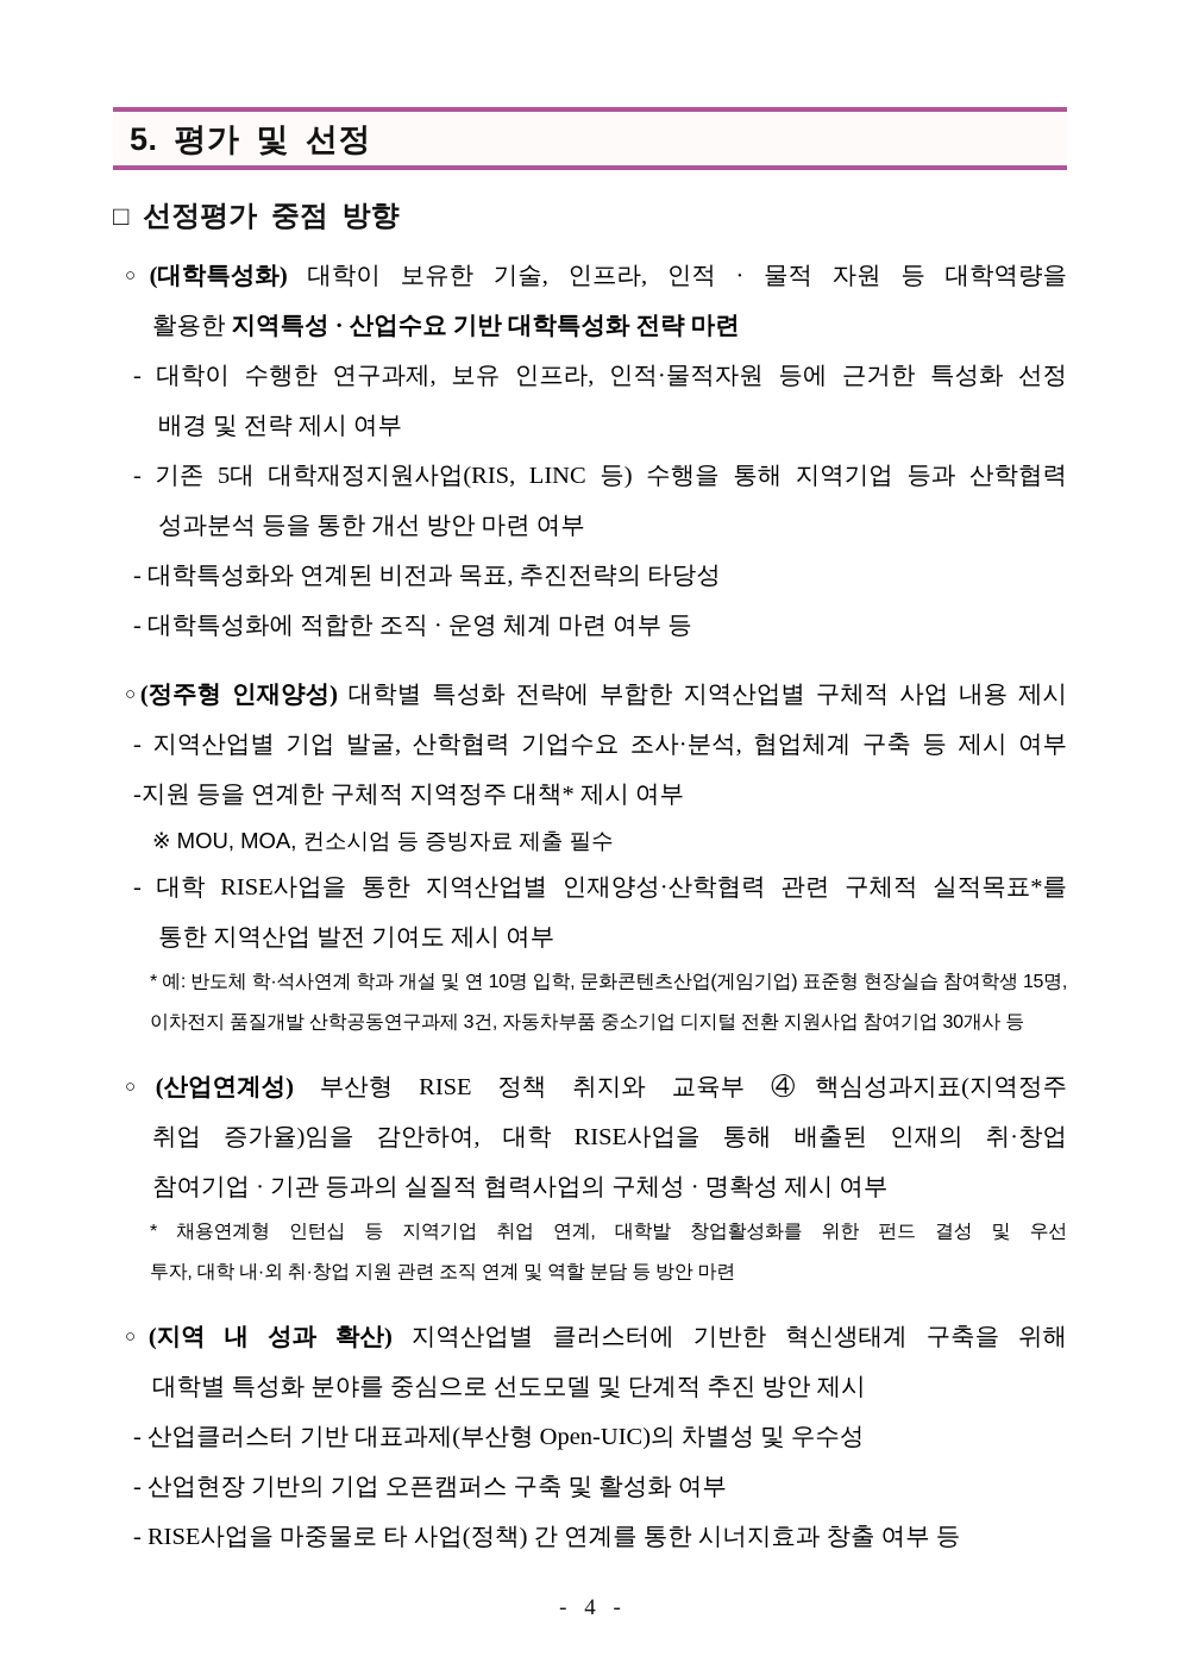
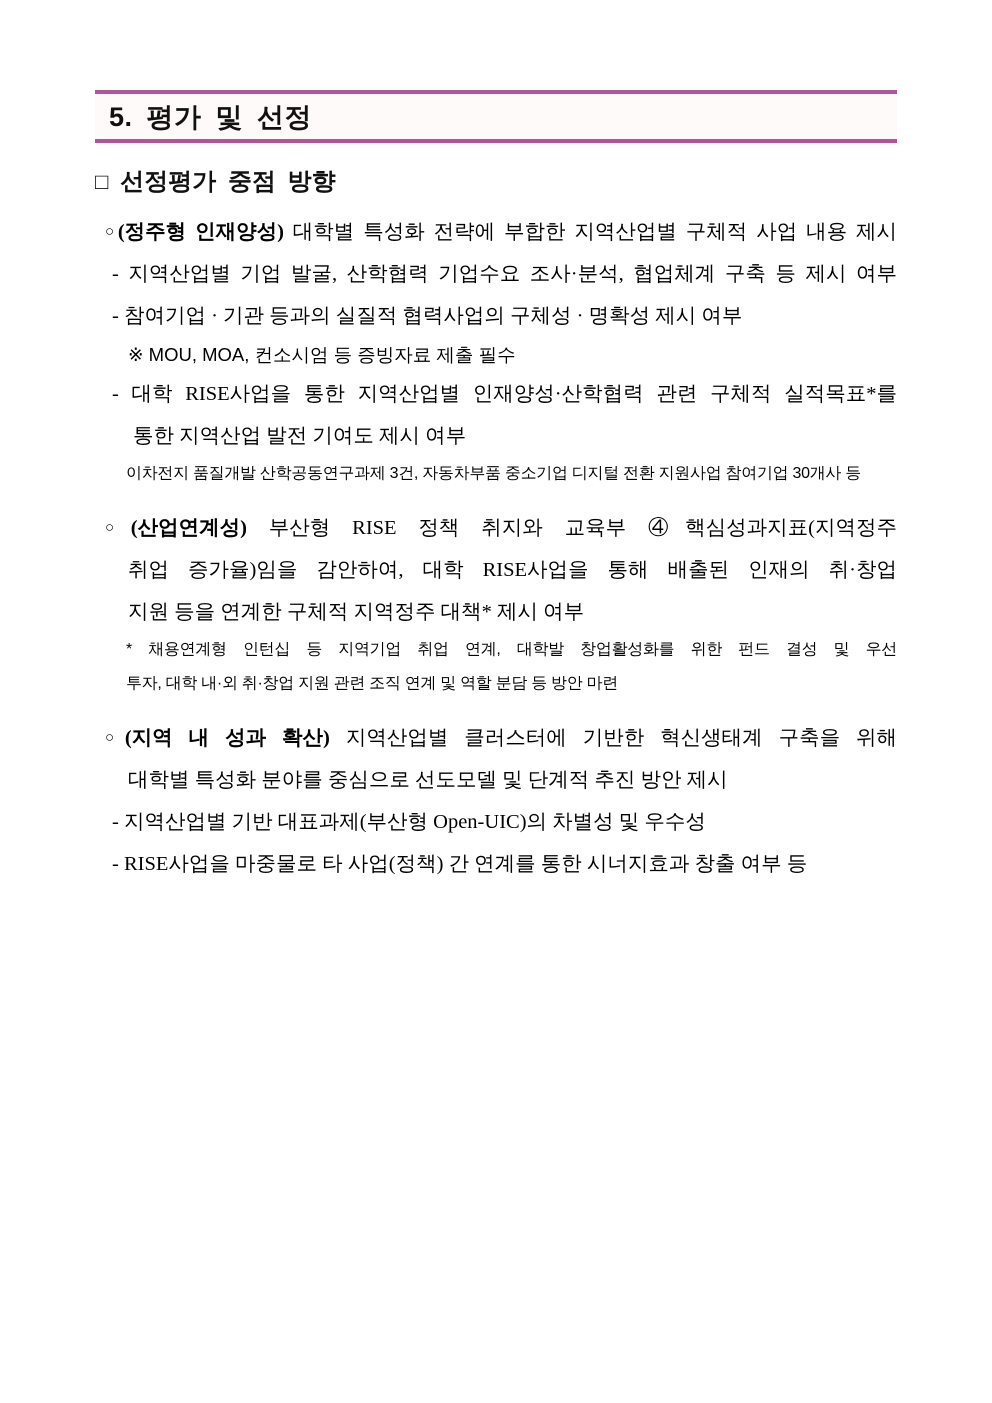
  5. 평가 및 선정
  □ 선정평가 중점 방향
- ○(대학특성화) 대학이 보유한 기술, 인프라, 인적 · 물적 자원 등 대학역량을
- 활용한 지역특성 · 산업수요 기반 대학특성화 전략 마련
- - 대학이 수행한 연구과제, 보유 인프라, 인적·물적자원 등에 근거한 특성화 선정
- 배경 및 전략 제시 여부
- - 기존 5대 대학재정지원사업(RIS, LINC 등) 수행을 통해 지역기업 등과 산학협력
- 성과분석 등을 통한 개선 방안 마련 여부
- - 대학특성화와 연계된 비전과 목표, 추진전략의 타당성
- - 대학특성화에 적합한 조직 · 운영 체계 마련 여부 등
  ○(정주형 인재양성) 대학별 특성화 전략에 부합한 지역산업별 구체적 사업 내용 제시
  - 지역산업별 기업 발굴, 산학협력 기업수요 조사·분석, 협업체계 구축 등 제시 여부
- -지원 등을 연계한 구체적 지역정주 대책* 제시 여부
+ - 참여기업 · 기관 등과의 실질적 협력사업의 구체성 · 명확성 제시 여부
  ※ MOU, MOA, 컨소시엄 등 증빙자료 제출 필수
  - 대학 RISE사업을 통한 지역산업별 인재양성·산학협력 관련 구체적 실적목표*를
  통한 지역산업 발전 기여도 제시 여부
- * 예: 반도체 학·석사연계 학과 개설 및 연 10명 입학, 문화콘텐츠산업(게임기업) 표준형 현장실습 참여학생 15명,
  이차전지 품질개발 산학공동연구과제 3건, 자동차부품 중소기업 디지털 전환 지원사업 참여기업 30개사 등
  ○(산업연계성) 부산형 RISE 정책 취지와 교육부 ④핵심성과지표(지역정주
  취업 증가율)임을 감안하여, 대학 RISE사업을 통해 배출된 인재의 취·창업
- 참여기업 · 기관 등과의 실질적 협력사업의 구체성 · 명확성 제시 여부
+ 지원 등을 연계한 구체적 지역정주 대책* 제시 여부
  * 채용연계형 인턴십 등 지역기업 취업 연계, 대학발 창업활성화를 위한 펀드 결성 및 우선
  투자, 대학 내·외 취·창업 지원 관련 조직 연계 및 역할 분담 등 방안 마련
  ○(지역 내 성과 확산) 지역산업별 클러스터에 기반한 혁신생태계 구축을 위해
  대학별 특성화 분야를 중심으로 선도모델 및 단계적 추진 방안 제시
- - 산업클러스터 기반 대표과제(부산형 Open-UIC)의 차별성 및 우수성
+ - 지역산업별 기반 대표과제(부산형 Open-UIC)의 차별성 및 우수성
- - 산업현장 기반의 기업 오픈캠퍼스 구축 및 활성화 여부
  - RISE사업을 마중물로 타 사업(정책) 간 연계를 통한 시너지효과 창출 여부 등
- - 4 -
